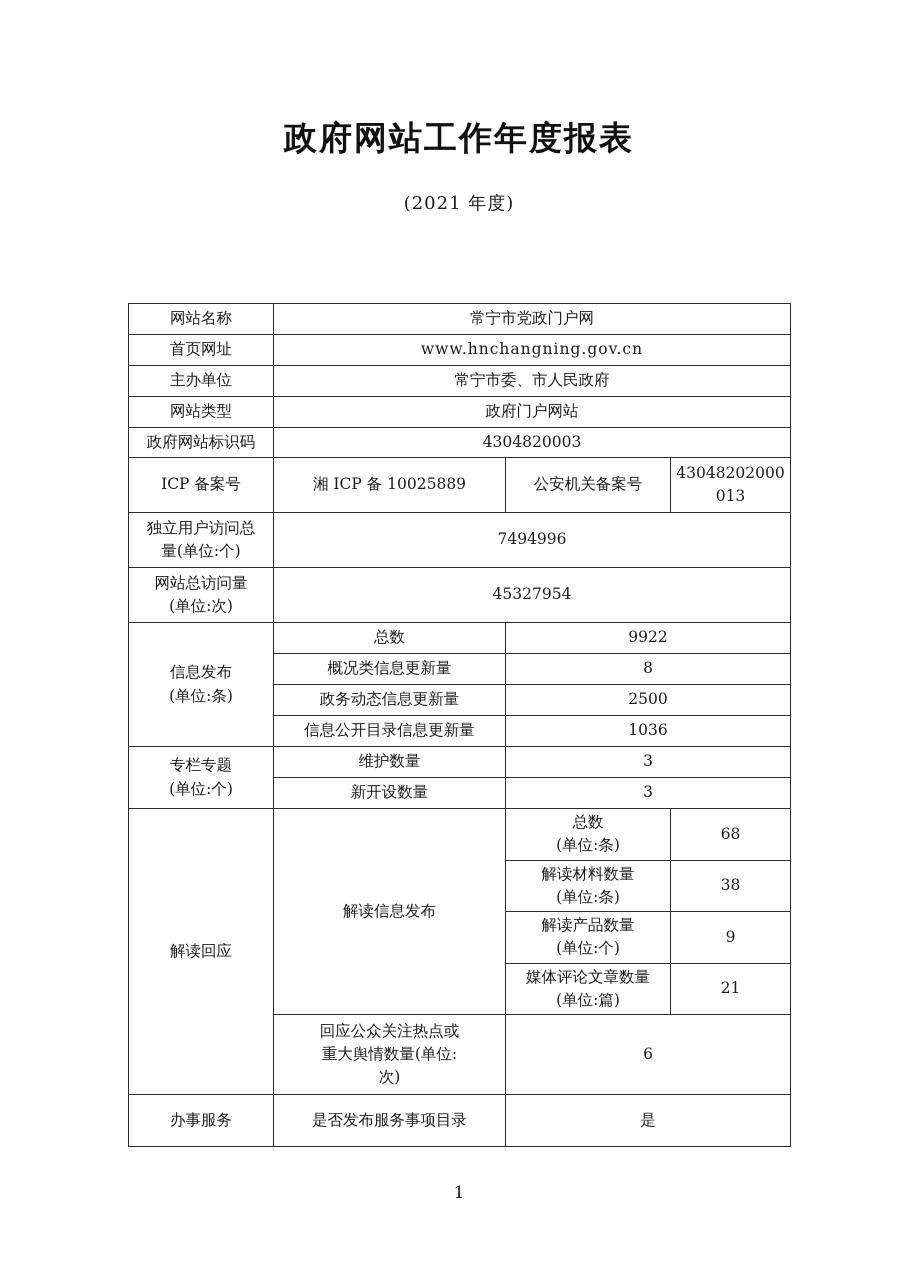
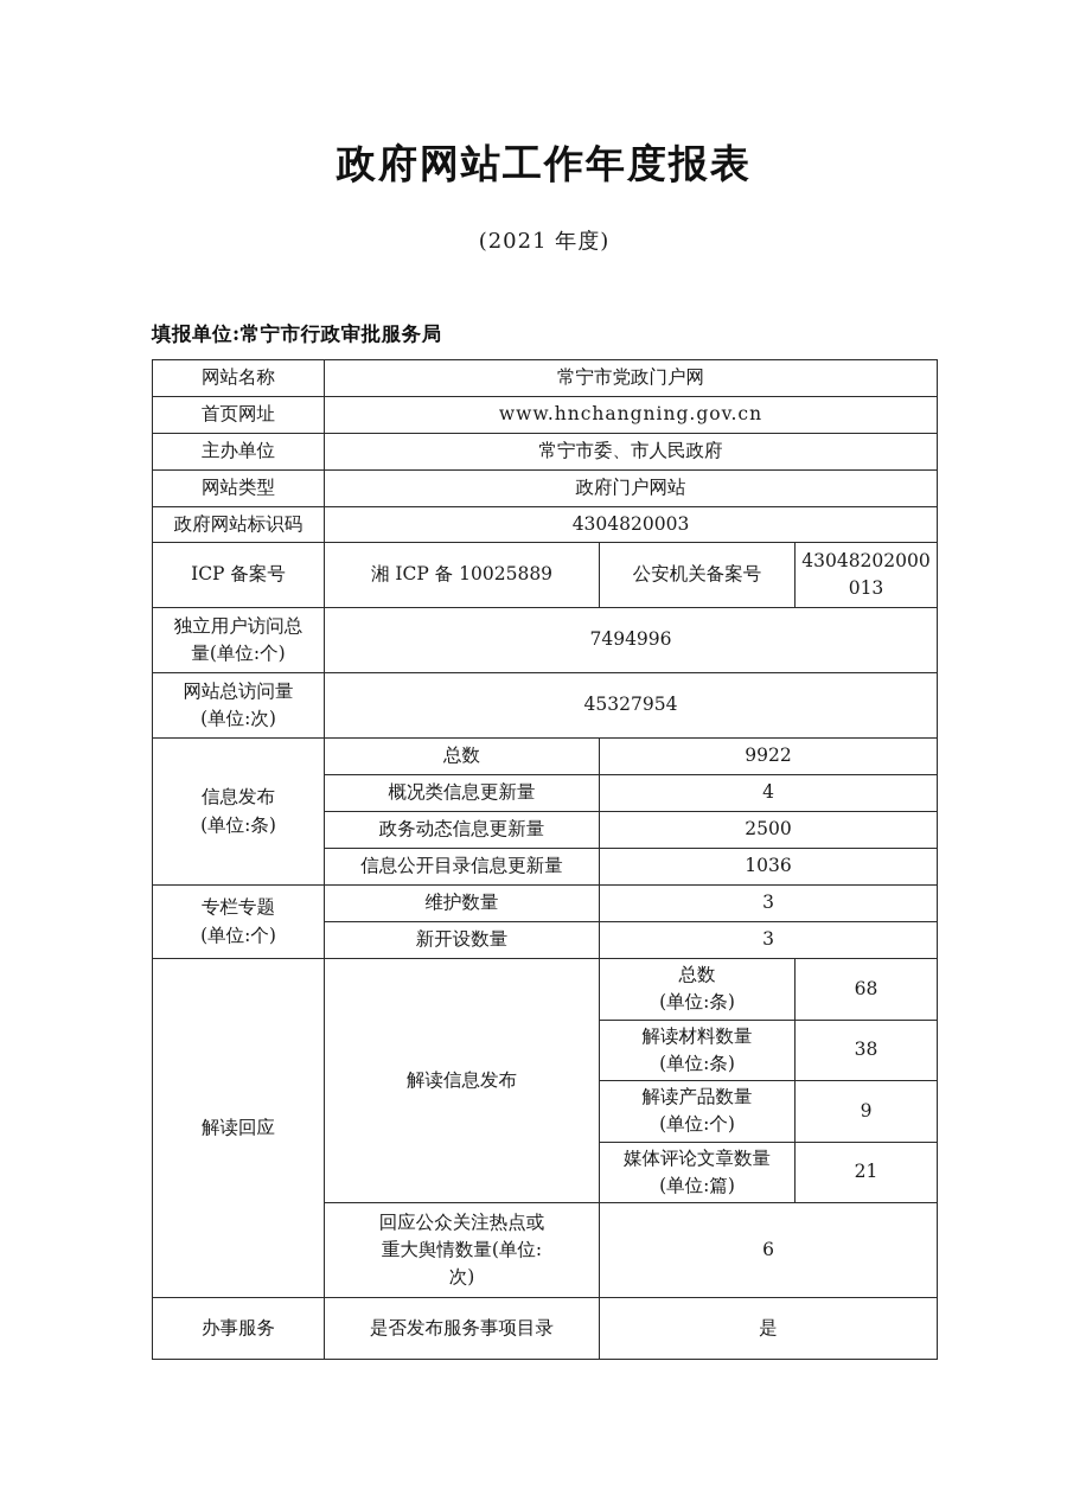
  政府网站工作年度报表
  (2021 年度)
+ 填报单位:常宁市行政审批服务局
  网站名称	常宁市党政门户网
  首页网址	www.hnchangning.gov.cn
  主办单位	常宁市委、市人民政府
  网站类型	政府门户网站
  政府网站标识码	4304820003
  ICP 备案号	湘 ICP 备 10025889	公安机关备案号	43048202000 013
  独立用户访问总 量(单位:个)	7494996
  网站总访问量 (单位:次)	45327954
  信息发布 (单位:条)	总数	9922
- 概况类信息更新量	8
+ 概况类信息更新量	4
  政务动态信息更新量	2500
  信息公开目录信息更新量	1036
  专栏专题 (单位:个)	维护数量	3
  新开设数量	3
  解读回应	解读信息发布	总数 (单位:条)	68
  解读材料数量 (单位:条)	38
  解读产品数量 (单位:个)	9
  媒体评论文章数量 (单位:篇)	21
  回应公众关注热点或 重大舆情数量(单位: 次)	6
  办事服务	是否发布服务事项目录	是
- 1
